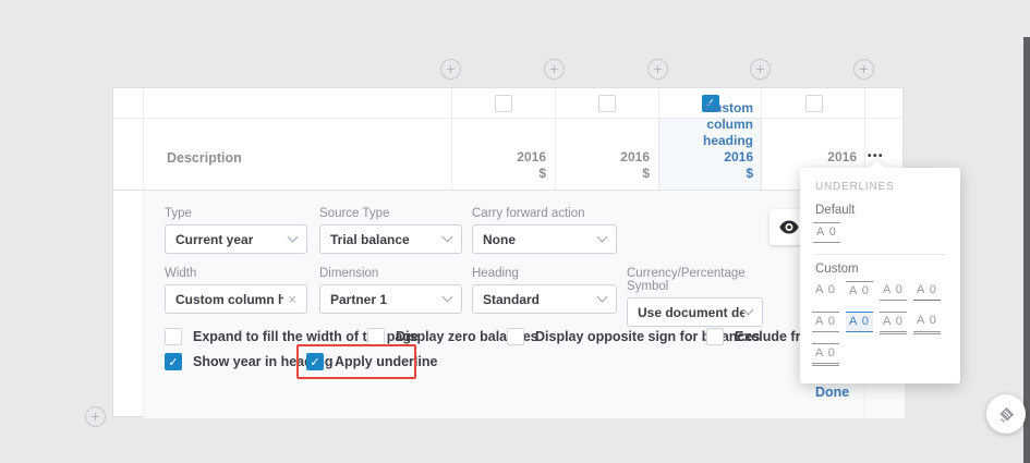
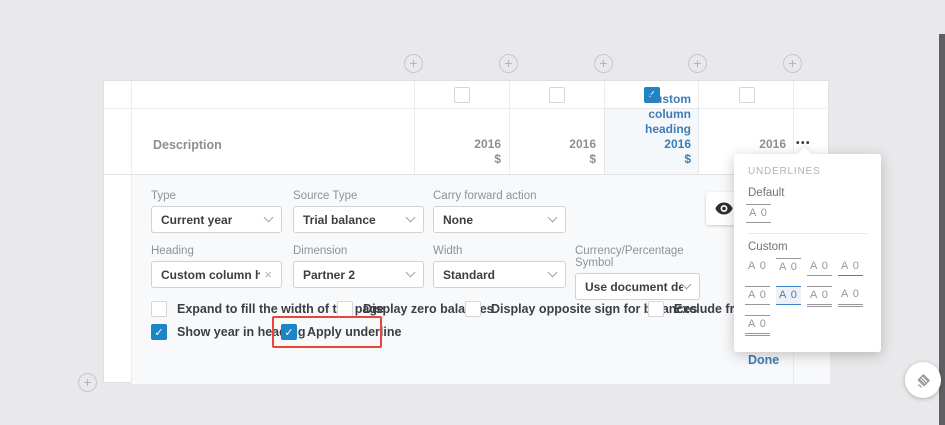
  +
  +
  +
  +
  +
  +
  ✓
  Description
  2016
  $
  2016
  $
  Custom column heading
  2016
  $
  2016
  •••
  Type
  Current year
  Source Type
  Trial balance
  Carry forward action
  None
- Width
+ Heading
  ×
  Dimension
- Partner 1
+ Partner 2
- Heading
+ Width
  Standard
  Currency/Percentage Symbol
  Use document de
  Expand to fill the width of t page
  Display zero balaes
  Display opposite sign forances
  Exclude fr
  ✓
  Show year in heag
  ✓
  Apply underline
  Done
  UNDERLINES
  Default
  A 0
  Custom
  A 0
  A 0
  A 0
  A 0
  A 0
  A 0
  A 0
  A 0
  A 0
